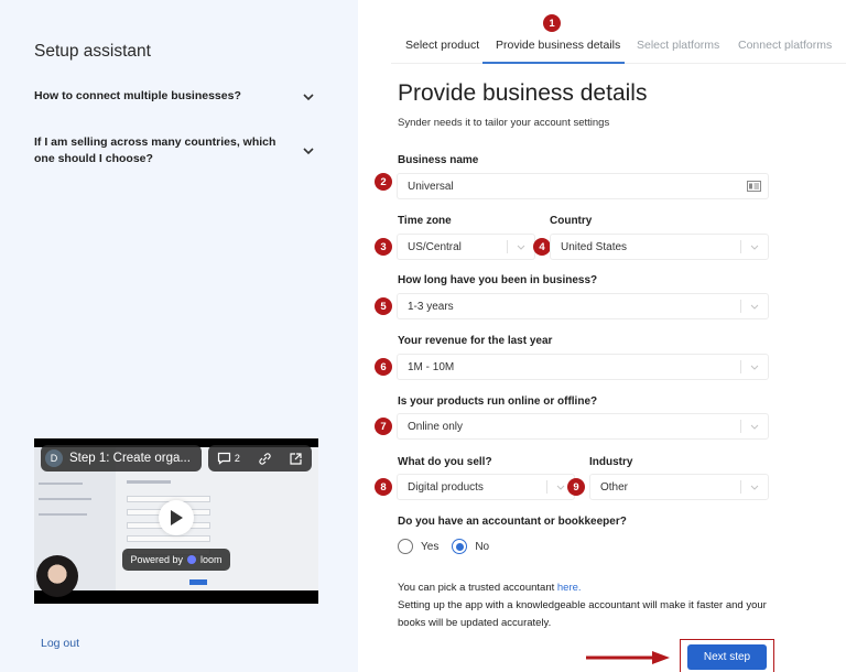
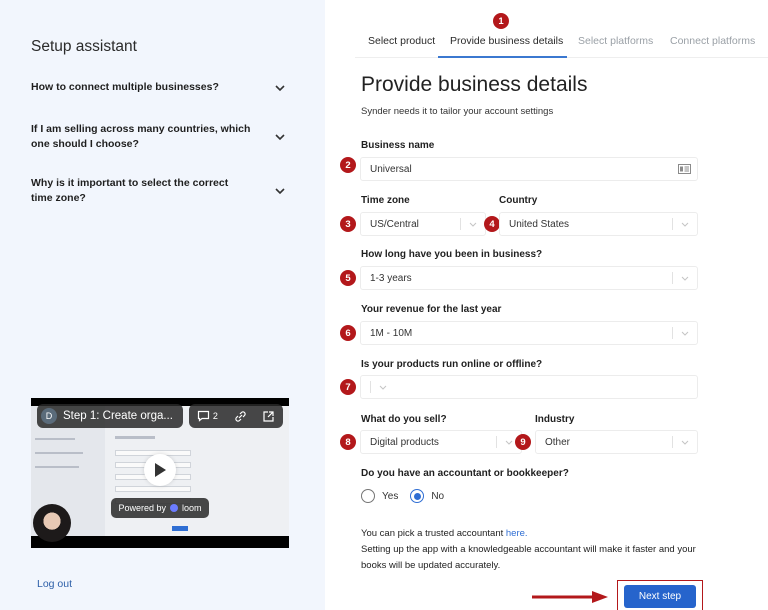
  Setup assistant
  How to connect multiple businesses?
  If I am selling across many countries, which one should I choose?
+ Why is it important to select the correct time zone?
  D
  Step 1: Create orga...
  2
  Powered by
  loom
  Log out
  Select product
  Provide business details
  Select platforms
  Connect platforms
  1
  Provide business details
  Synder needs it to tailor your account settings
  Business name
  2
  Universal
  Time zone
  Country
  3
  US/Central
  4
  United States
  How long have you been in business?
  5
  1-3 years
  Your revenue for the last year
  6
  1M - 10M
  Is your products run online or offline?
  7
- Online only
  What do you sell?
  Industry
  8
  Digital products
  9
  Other
  Do you have an accountant or bookkeeper?
  Yes
  No
  You can pick a trusted accountant here.
  Setting up the app with a knowledgeable accountant will make it faster and your books will be updated accurately.
  Next step
